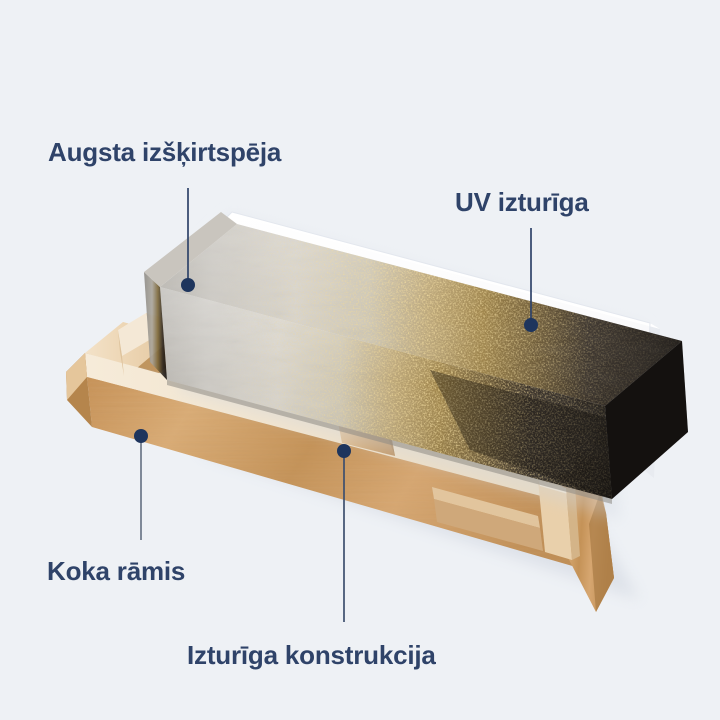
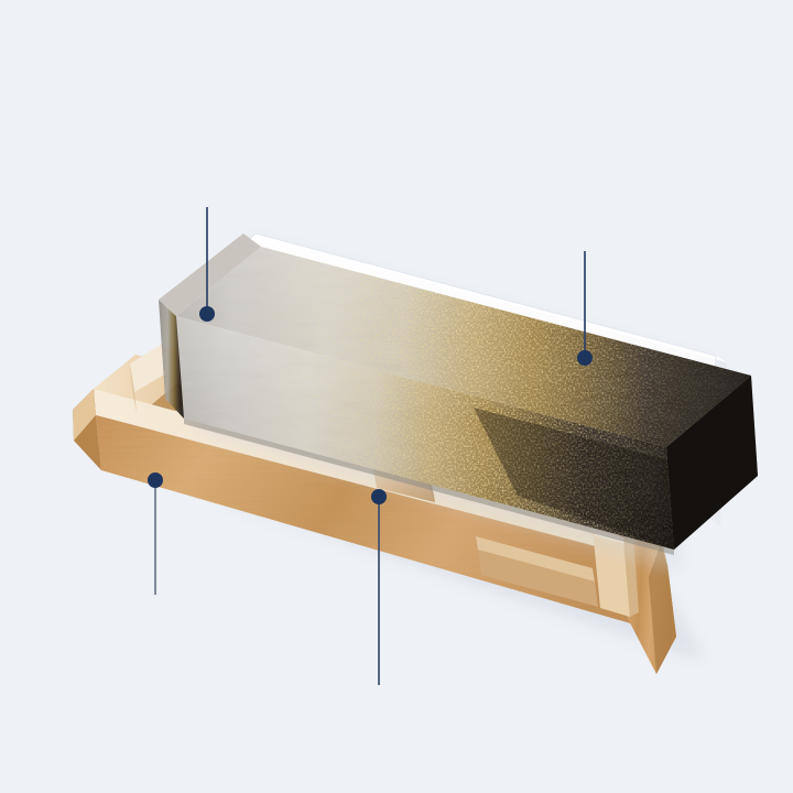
- Augsta izšķirtspēja
- UV izturīga
- Koka rāmis
- Izturīga konstrukcija
